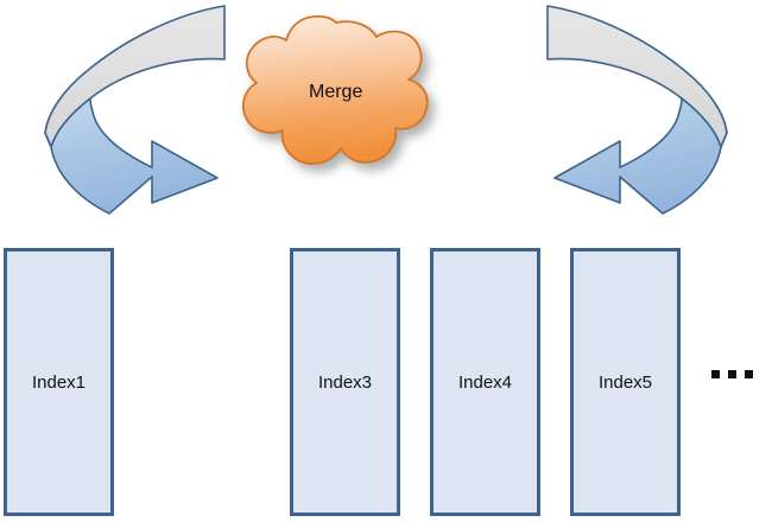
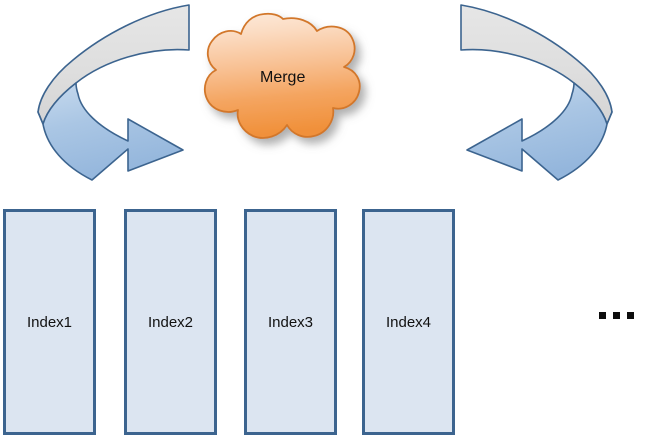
  Merge
  Index1
+ Index2
  Index3
  Index4
- Index5
